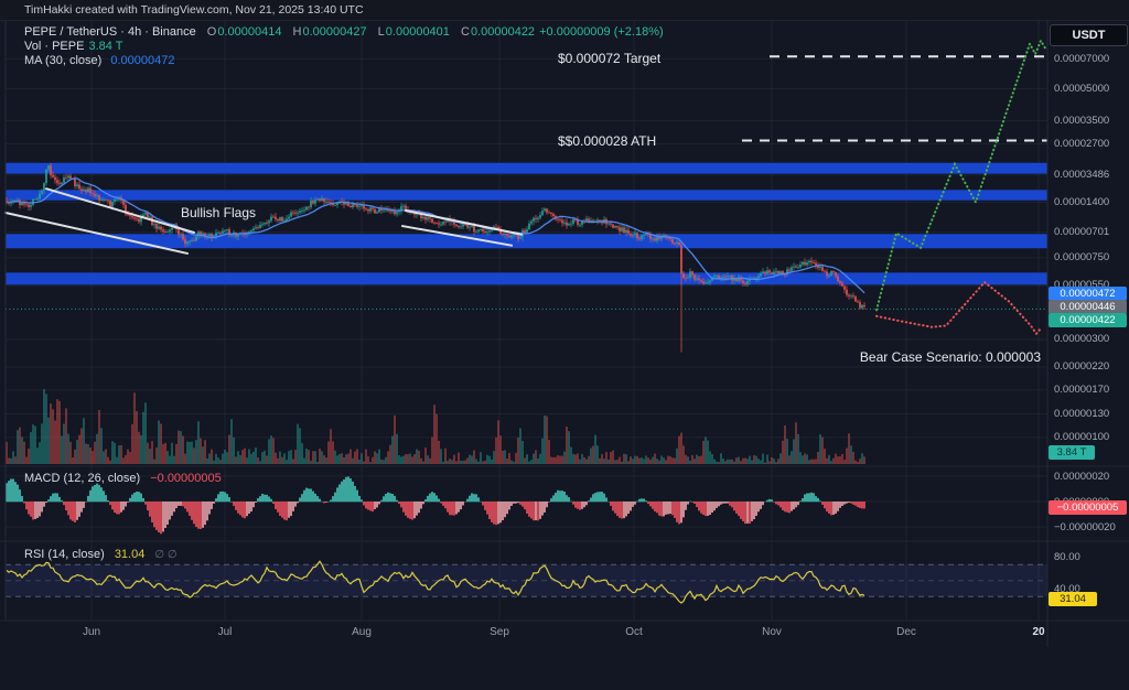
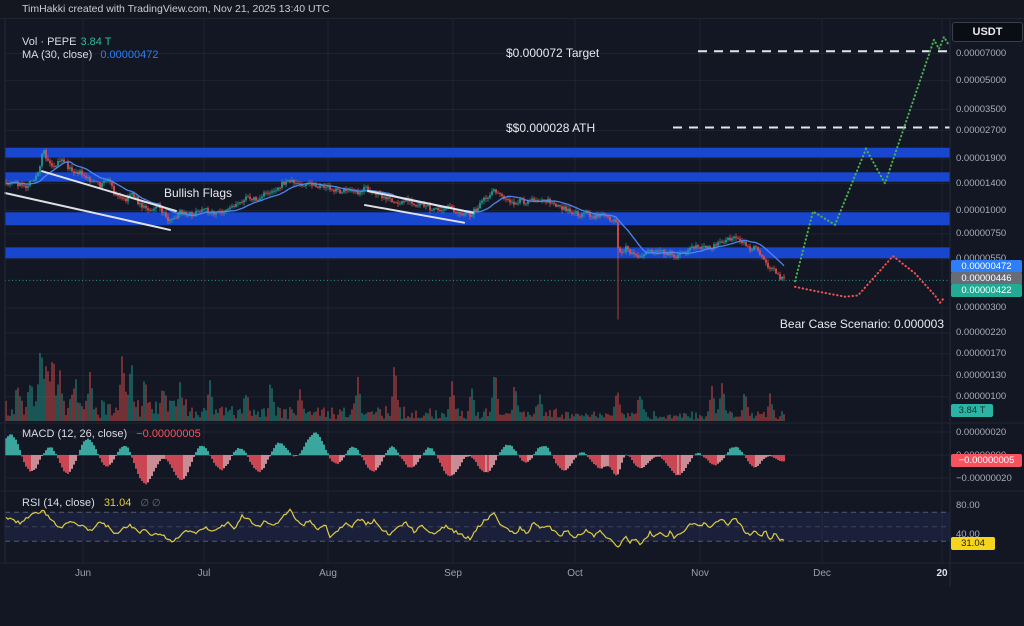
  TimHakki created with TradingView.com, Nov 21, 2025 13:40 UTC
- PEPE / TetherUS · 4h · Binance O0.00000414 H0.00000427 L0.00000401 C0.00000422 +0.00000009 (+2.18%)
  Vol · PEPE 3.84 T
  MA (30, close) 0.00000472
  MACD (12, 26, close) −0.00000005
  RSI (14, close) 31.04 ∅ ∅
  Bullish Flags
  $0.000072 Target
  $$0.000028 ATH
  Bear Case Scenario: 0.000003
  USDT
  0.00007000
  0.00005000
  0.00003500
  0.00002700
- 0.00003486
+ 0.00001900
  0.00001400
- 0.00000701
+ 0.00001000
  0.00000750
  0.00000550
  0.00000300
  0.00000220
  0.00000170
  0.00000130
  0.00000100
  0.00000020
  −0.00000020
  80.00
  40.00
  0.00000472
  0.00000446
  0.00000422
  3.84 T
  −0.00000005
  31.04
  Jun
  Jul
  Aug
  Sep
  Oct
  Nov
  Dec
  20
